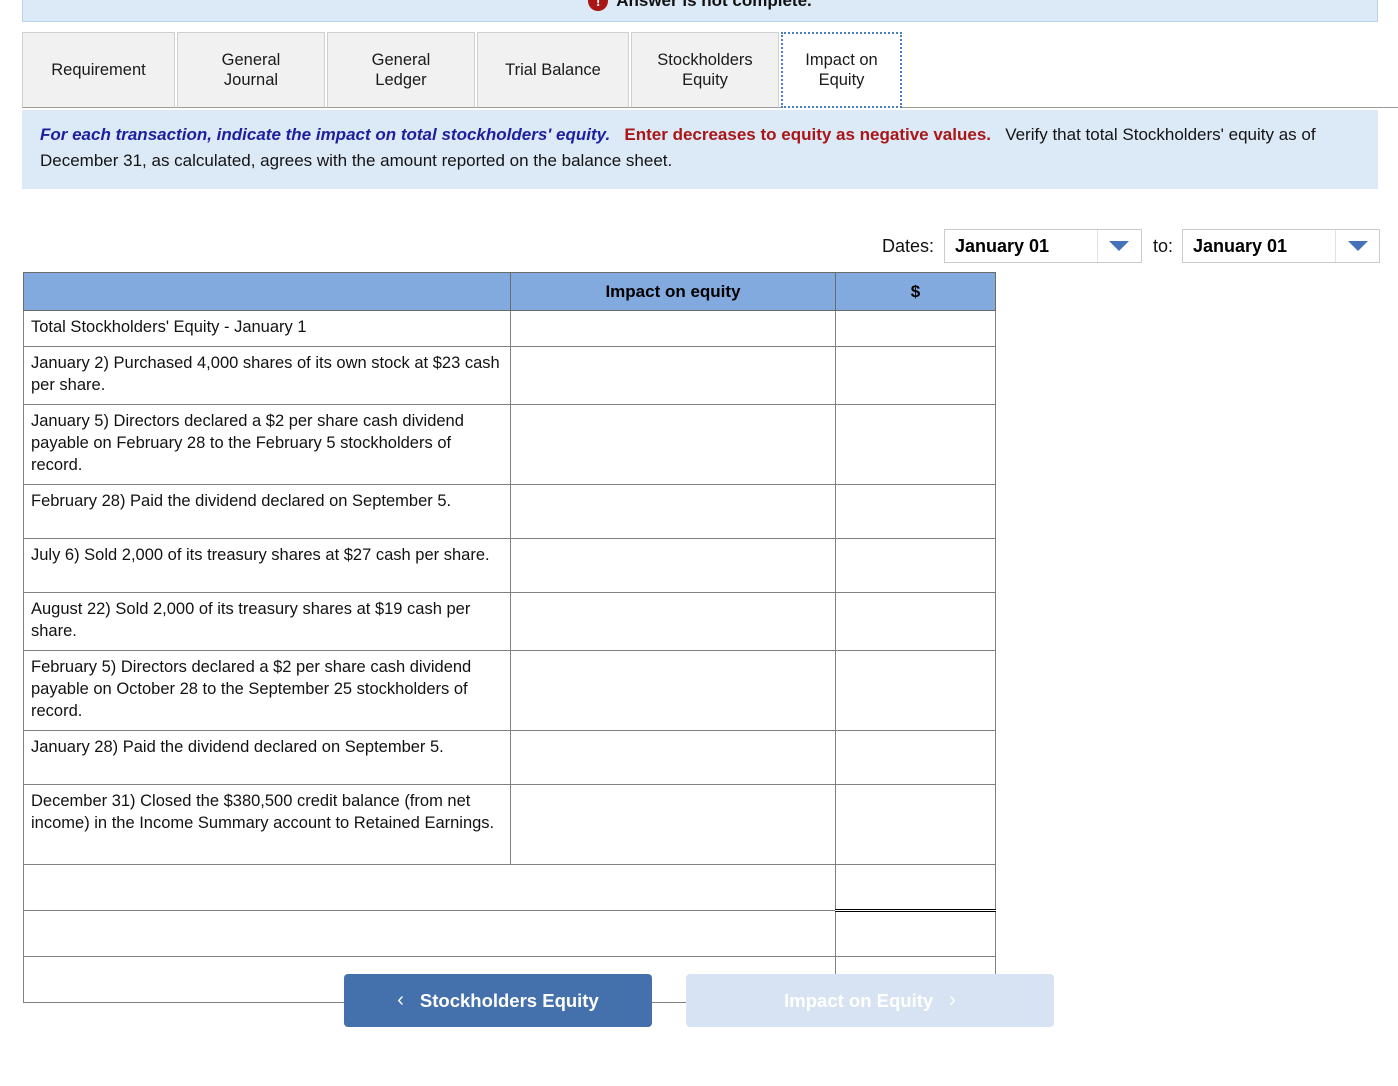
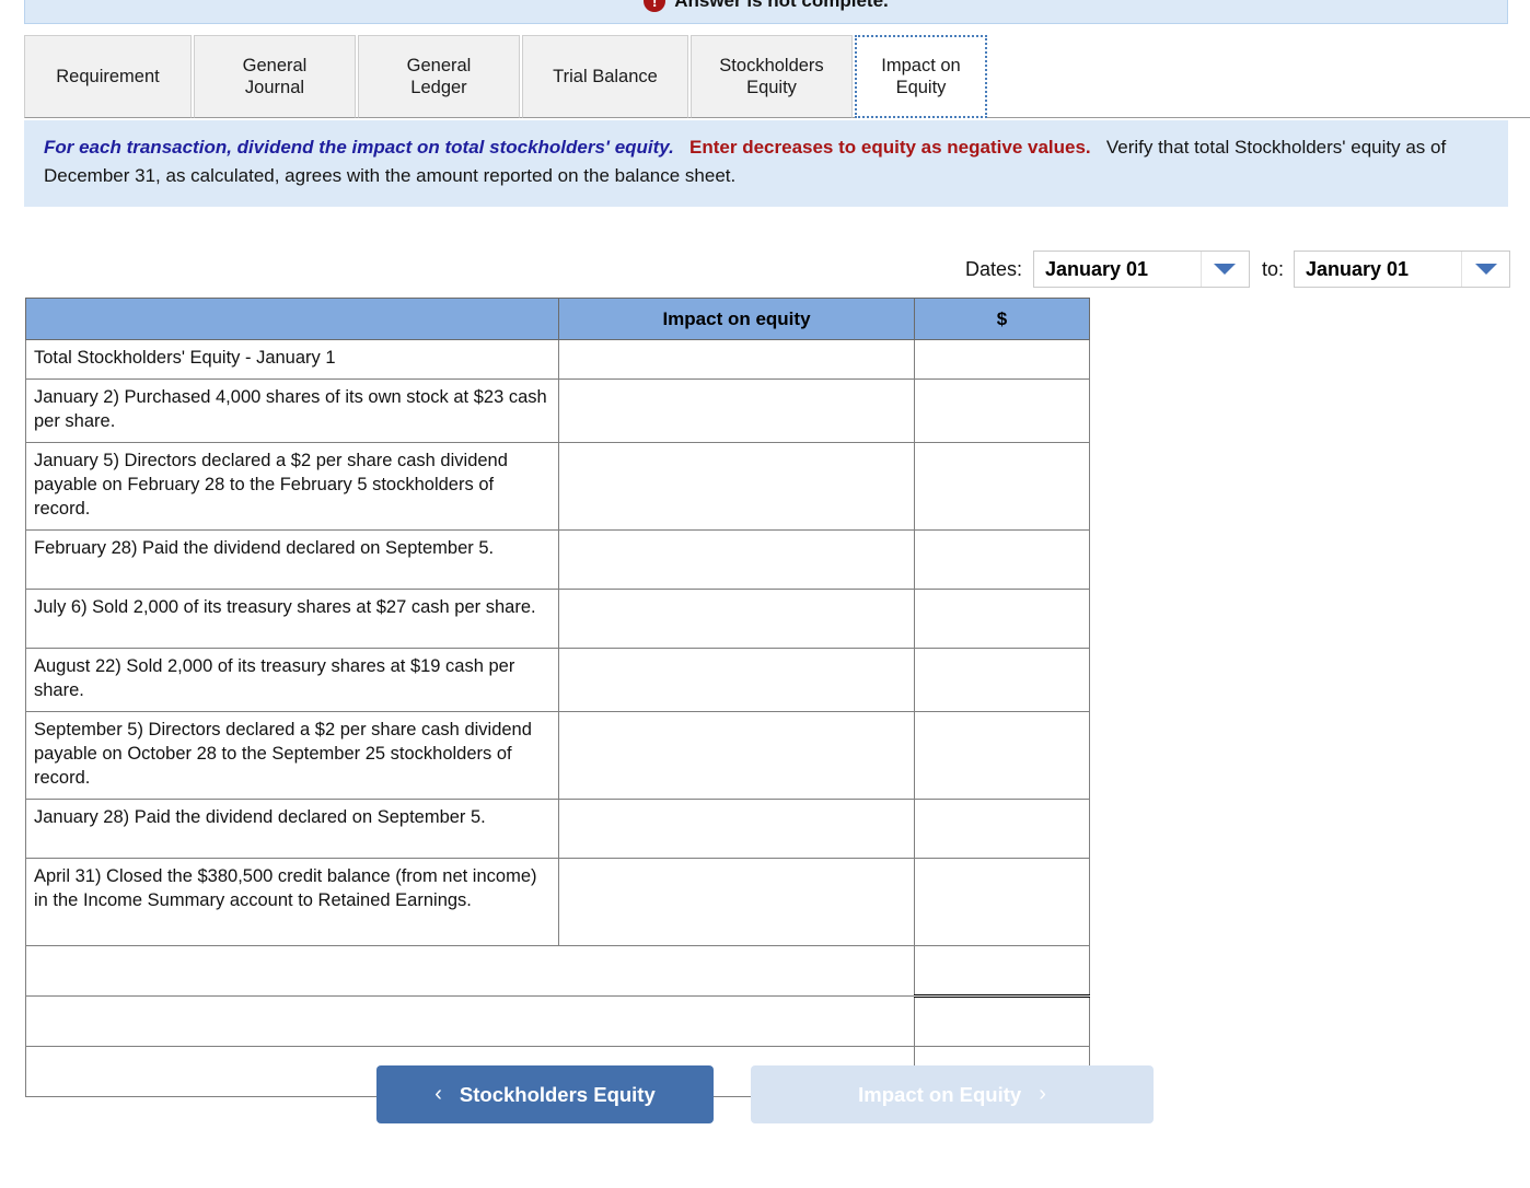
  !
  Answer is not complete.
  Requirement
  General
  Journal
  General
  Ledger
  Trial Balance
  Stockholders
  Equity
  Impact on
  Equity
- For each transaction, indicate the impact on total stockholders' equity. Enter decreases to equity as negative values. Verify that total Stockholders' equity as of December 31, as calculated, agrees with the amount reported on the balance sheet.
+ For each transaction, dividend the impact on total stockholders' equity. Enter decreases to equity as negative values. Verify that total Stockholders' equity as of December 31, as calculated, agrees with the amount reported on the balance sheet.
  Dates:
  January 01
  to:
  January 01
  	Impact on equity	$
  Total Stockholders' Equity - January 1
  January 2) Purchased 4,000 shares of its own stock at $23 cash per share.
  January 5) Directors declared a $2 per share cash dividend payable on February 28 to the February 5 stockholders of record.
  February 28) Paid the dividend declared on September 5.
  July 6) Sold 2,000 of its treasury shares at $27 cash per share.
  August 22) Sold 2,000 of its treasury shares at $19 cash per share.
- February 5) Directors declared a $2 per share cash dividend payable on October 28 to the September 25 stockholders of record.
+ September 5) Directors declared a $2 per share cash dividend payable on October 28 to the September 25 stockholders of record.
  January 28) Paid the dividend declared on September 5.
- December 31) Closed the $380,500 credit balance (from net income) in the Income Summary account to Retained Earnings.
+ April 31) Closed the $380,500 credit balance (from net income) in the Income Summary account to Retained Earnings.
  ‹
  Stockholders Equity
  Impact on Equity
  ›
